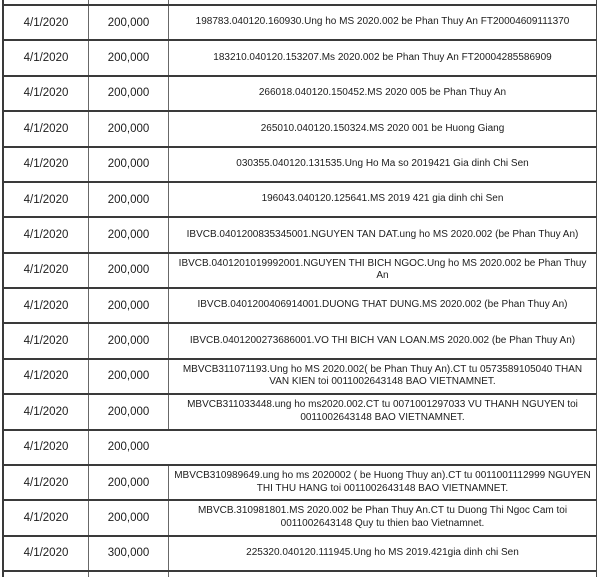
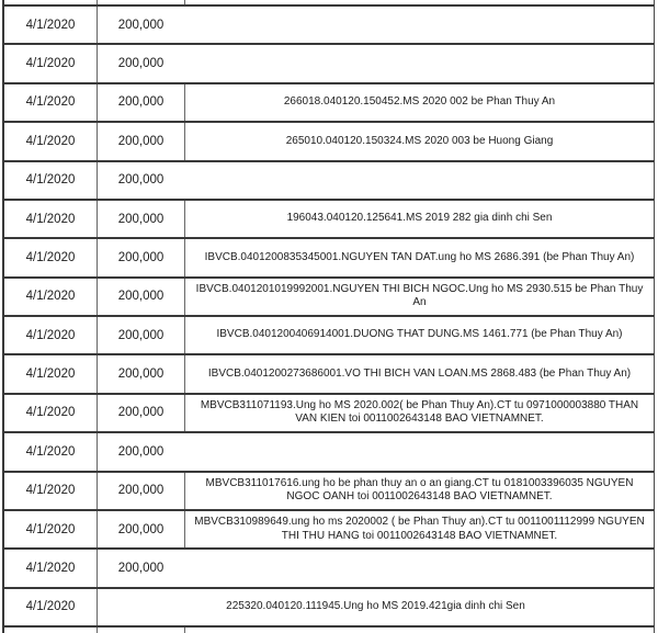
  4/1/2020
  200,000
- 198783.040120.160930.Ung ho MS 2020.002 be Phan Thuy An FT20004609111370
  4/1/2020
  200,000
- 183210.040120.153207.Ms 2020.002 be Phan Thuy An FT20004285586909
  4/1/2020
  200,000
- 266018.040120.150452.MS 2020 005 be Phan Thuy An
+ 266018.040120.150452.MS 2020 002 be Phan Thuy An
  4/1/2020
  200,000
- 265010.040120.150324.MS 2020 001 be Huong Giang
+ 265010.040120.150324.MS 2020 003 be Huong Giang
  4/1/2020
  200,000
- 030355.040120.131535.Ung Ho Ma so 2019421 Gia dinh Chi Sen
  4/1/2020
  200,000
- 196043.040120.125641.MS 2019 421 gia dinh chi Sen
+ 196043.040120.125641.MS 2019 282 gia dinh chi Sen
  4/1/2020
  200,000
- IBVCB.0401200835345001.NGUYEN TAN DAT.ung ho MS 2020.002 (be Phan Thuy An)
+ IBVCB.0401200835345001.NGUYEN TAN DAT.ung ho MS 2686.391 (be Phan Thuy An)
  4/1/2020
  200,000
- IBVCB.0401201019992001.NGUYEN THI BICH NGOC.Ung ho MS 2020.002 be Phan Thuy An
+ IBVCB.0401201019992001.NGUYEN THI BICH NGOC.Ung ho MS 2930.515 be Phan Thuy An
  4/1/2020
  200,000
- IBVCB.0401200406914001.DUONG THAT DUNG.MS 2020.002 (be Phan Thuy An)
+ IBVCB.0401200406914001.DUONG THAT DUNG.MS 1461.771 (be Phan Thuy An)
  4/1/2020
  200,000
- IBVCB.0401200273686001.VO THI BICH VAN LOAN.MS 2020.002 (be Phan Thuy An)
+ IBVCB.0401200273686001.VO THI BICH VAN LOAN.MS 2868.483 (be Phan Thuy An)
  4/1/2020
  200,000
- MBVCB311071193.Ung ho MS 2020.002( be Phan Thuy An).CT tu 0573589105040 THAN VAN KIEN toi 0011002643148 BAO VIETNAMNET.
+ MBVCB311071193.Ung ho MS 2020.002( be Phan Thuy An).CT tu 0971000003880 THAN VAN KIEN toi 0011002643148 BAO VIETNAMNET.
  4/1/2020
  200,000
- MBVCB311033448.ung ho ms2020.002.CT tu 0071001297033 VU THANH NGUYEN toi 0011002643148 BAO VIETNAMNET.
  4/1/2020
  200,000
+ MBVCB311017616.ung ho be phan thuy an o an giang.CT tu 0181003396035 NGUYEN NGOC OANH toi 0011002643148 BAO VIETNAMNET.
  4/1/2020
  200,000
- MBVCB310989649.ung ho ms 2020002 ( be Huong Thuy an).CT tu 0011001112999 NGUYEN THI THU HANG toi 0011002643148 BAO VIETNAMNET.
+ MBVCB310989649.ung ho ms 2020002 ( be Phan Thuy an).CT tu 0011001112999 NGUYEN THI THU HANG toi 0011002643148 BAO VIETNAMNET.
  4/1/2020
  200,000
- MBVCB.310981801.MS 2020.002 be Phan Thuy An.CT tu Duong Thi Ngoc Cam toi 0011002643148 Quy tu thien bao Vietnamnet.
  4/1/2020
- 300,000
  225320.040120.111945.Ung ho MS 2019.421gia dinh chi Sen
